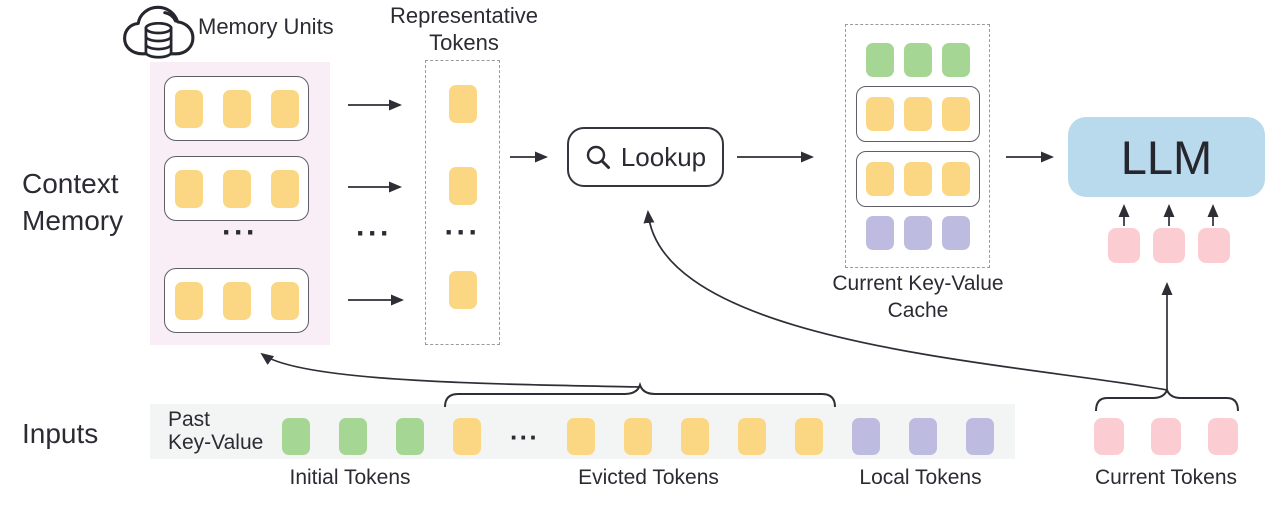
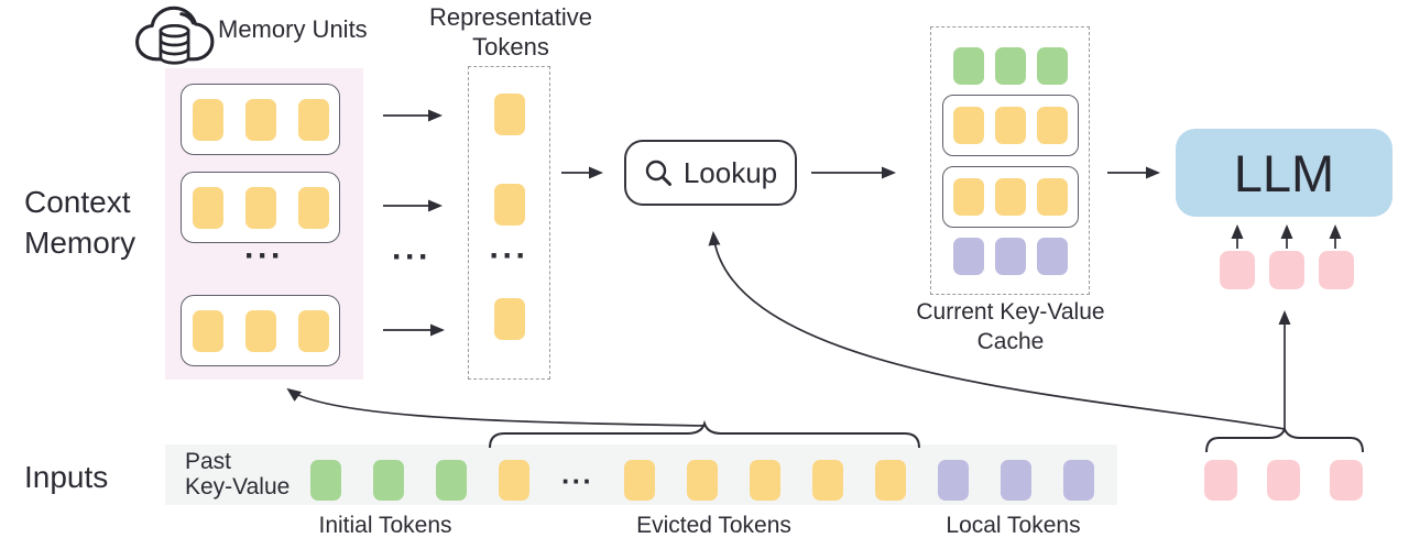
  Memory Units
  Representative
  Tokens
  Context
  Memory
  ···
  ···
  ···
  Lookup
  Current Key-Value
  Cache
  LLM
  Past
  Key-Value
  ···
  Inputs
  Initial Tokens
  Evicted Tokens
  Local Tokens
- Current Tokens
